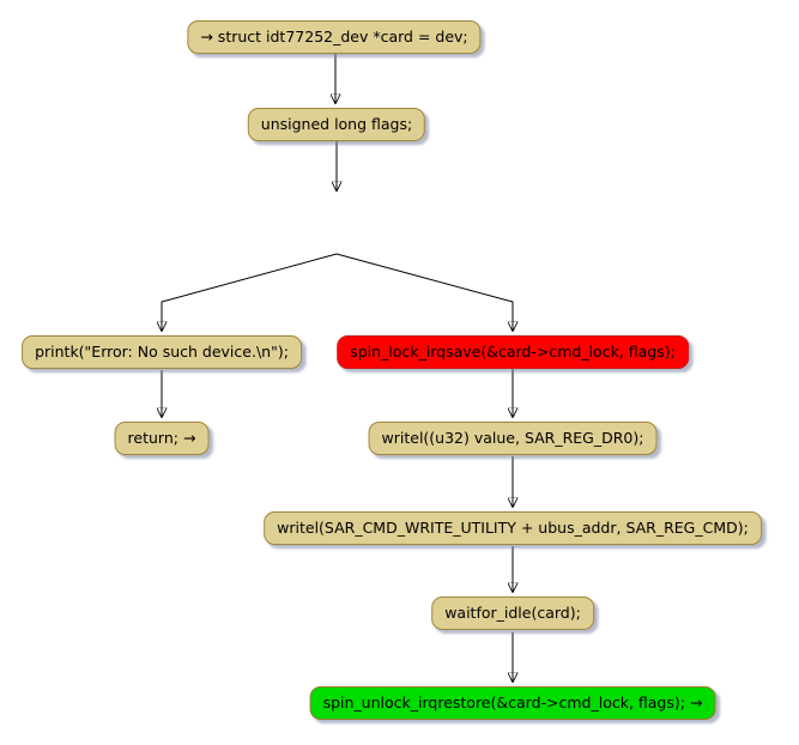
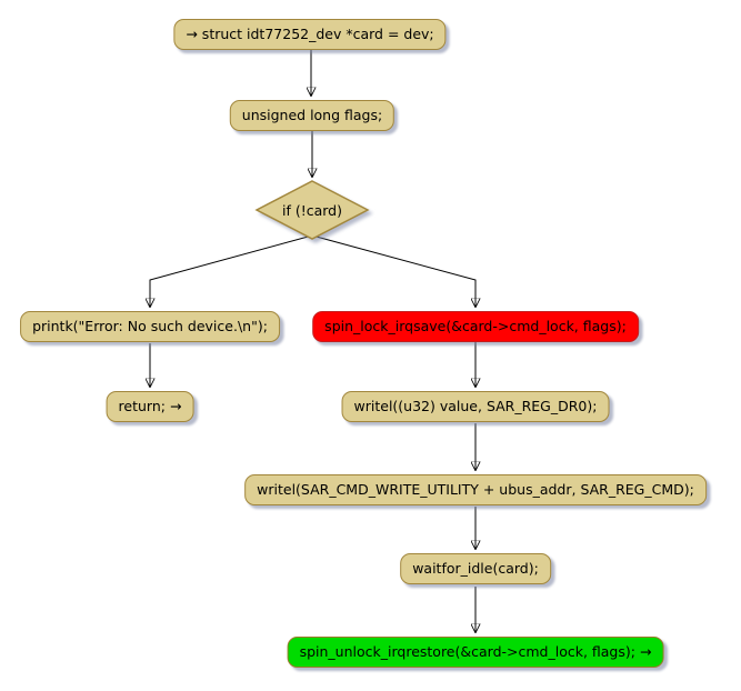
  → struct idt77252_dev *card = dev;
  unsigned long flags;
+ if (!card)
  printk("Error: No such device.\n");
  return; →
  spin_lock_irqsave(&card->cmd_lock, flags);
  writel((u32) value, SAR_REG_DR0);
  writel(SAR_CMD_WRITE_UTILITY + ubus_addr, SAR_REG_CMD);
  waitfor_idle(card);
  spin_unlock_irqrestore(&card->cmd_lock, flags); →
